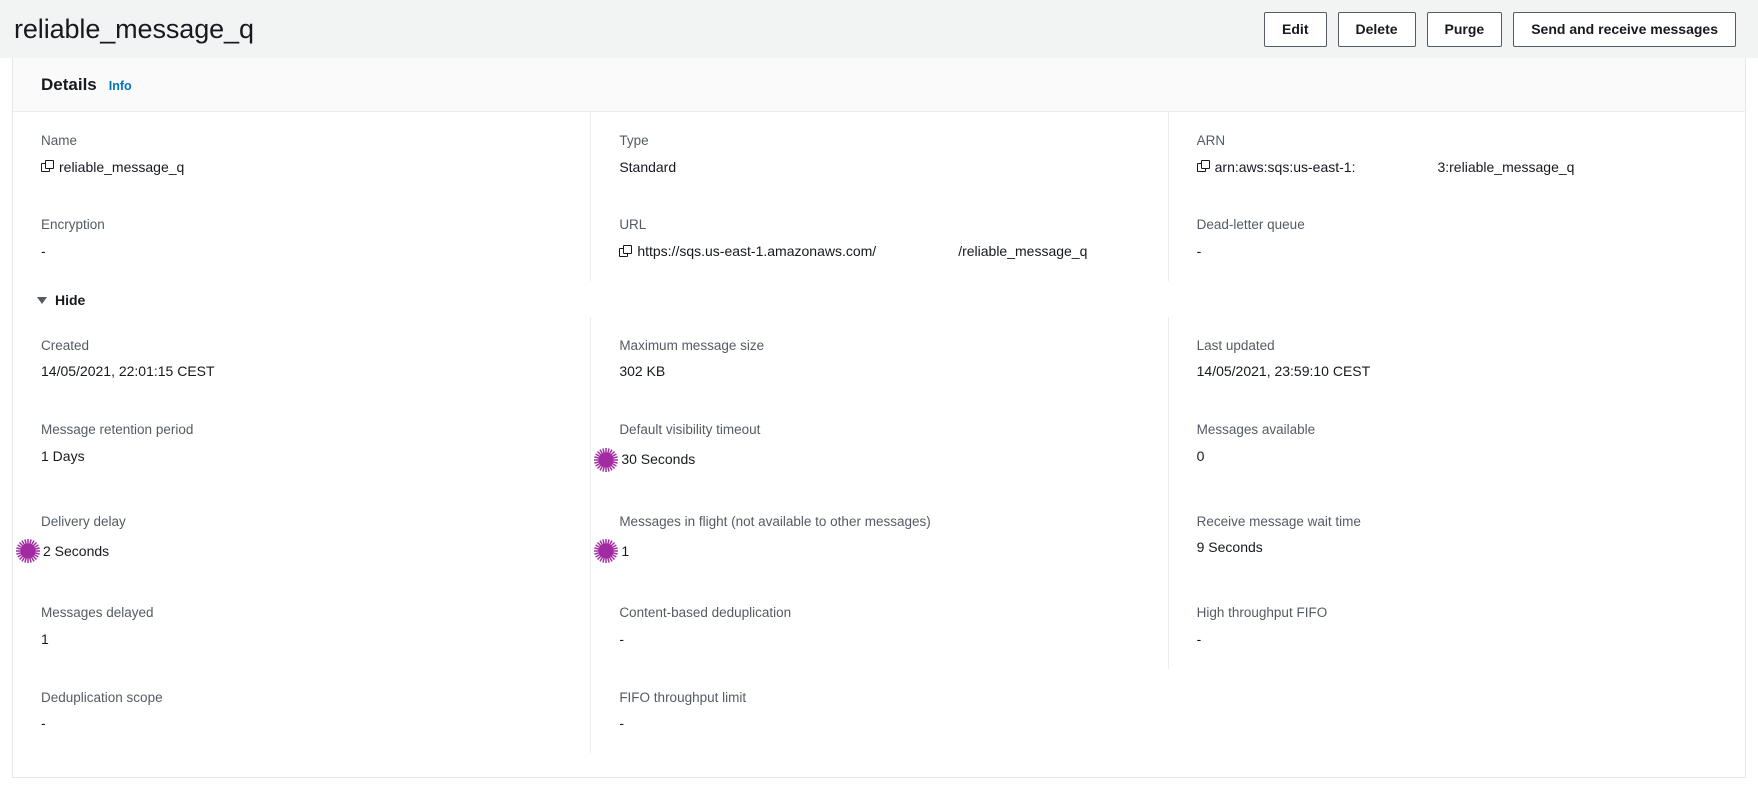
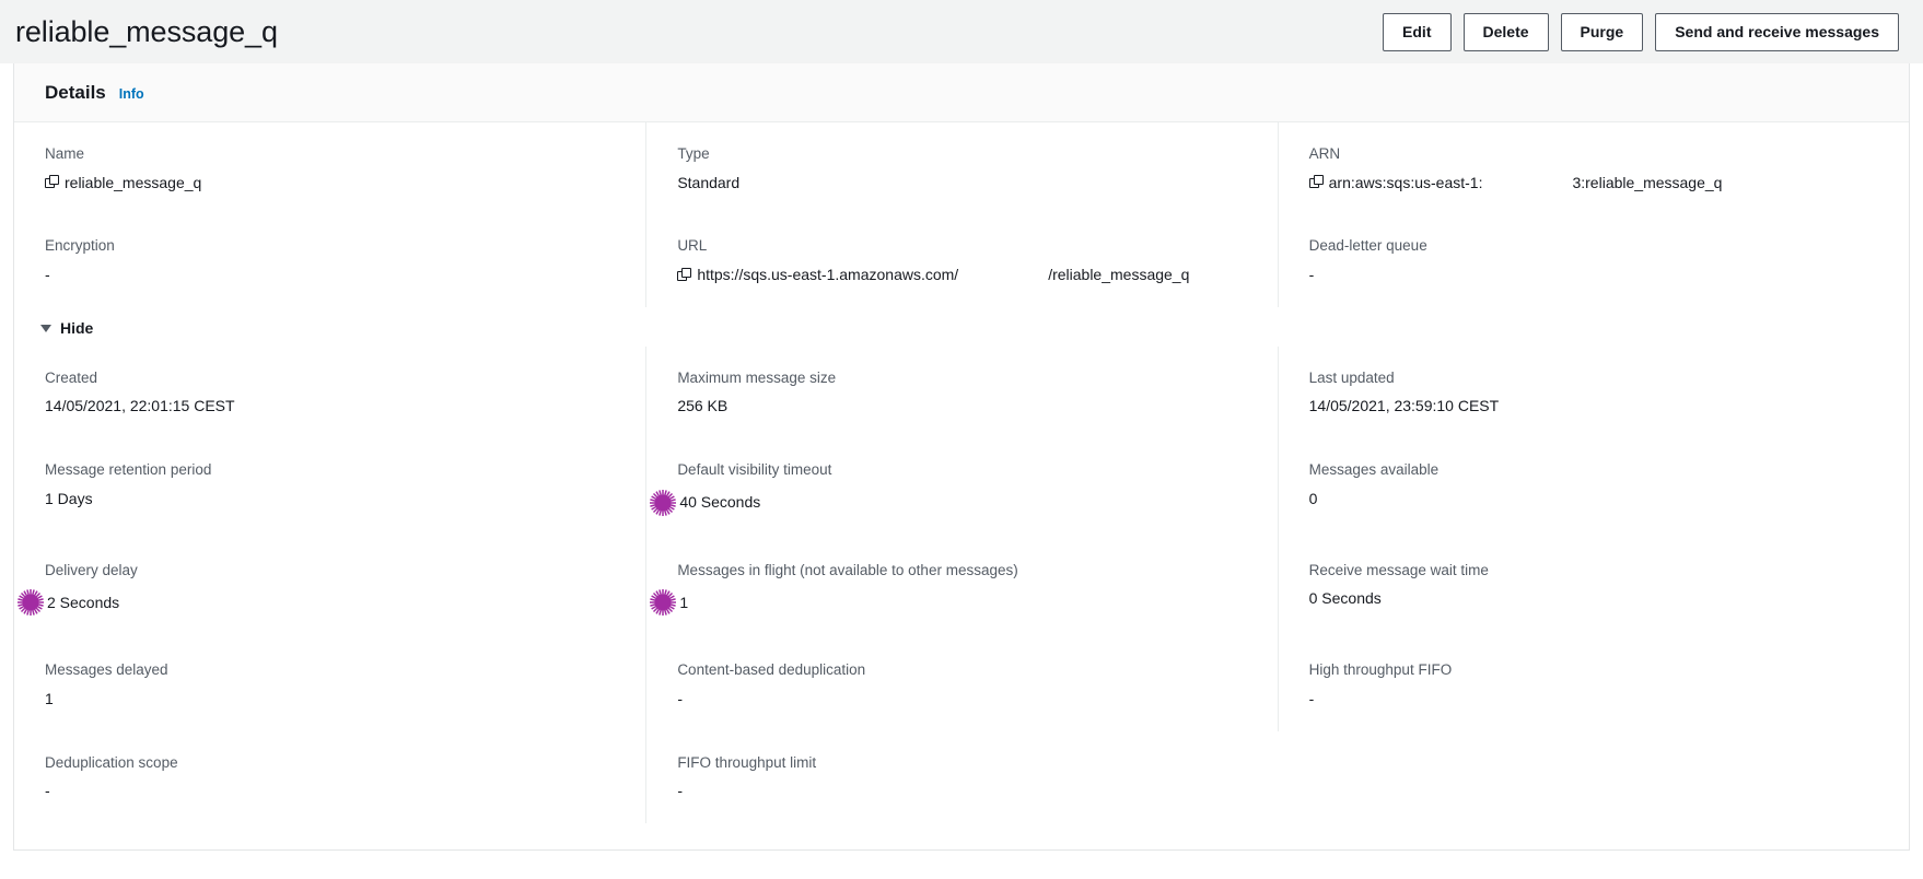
  reliable_message_q
  Edit
  Delete
  Purge
  Send and receive messages
  Details
  Info
  Name
  reliable_message_q
  Type
  Standard
  ARN
  arn:aws:sqs:us-east-1:
  3:reliable_message_q
  Encryption
  -
  URL
  https://sqs.us-east-1.amazonaws.com/
  /reliable_message_q
  Dead-letter queue
  -
  Hide
  Created
  14/05/2021, 22:01:15 CEST
  Maximum message size
- 302 KB
+ 256 KB
  Last updated
  14/05/2021, 23:59:10 CEST
  Message retention period
  1 Days
  Default visibility timeout
- 30 Seconds
+ 40 Seconds
  Messages available
  0
  Delivery delay
  2 Seconds
  Messages in flight (not available to other messages)
  1
  Receive message wait time
- 9 Seconds
+ 0 Seconds
  Messages delayed
  1
  Content-based deduplication
  -
  High throughput FIFO
  -
  Deduplication scope
  -
  FIFO throughput limit
  -
